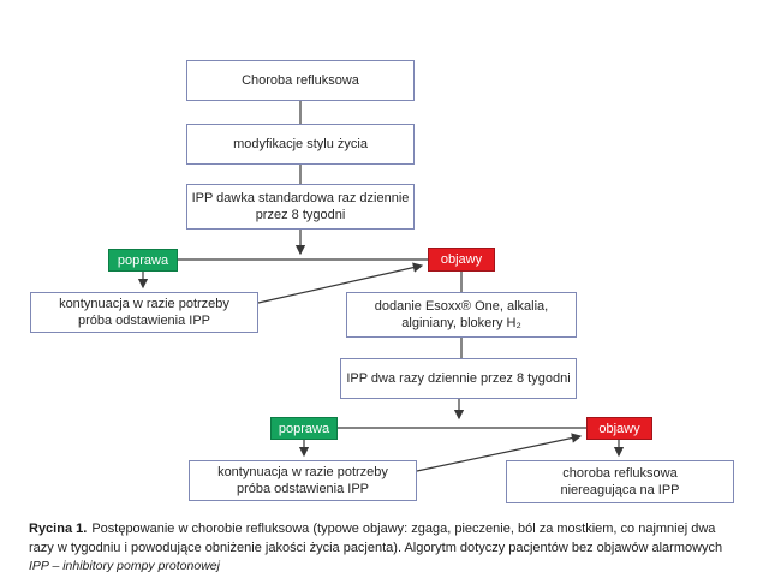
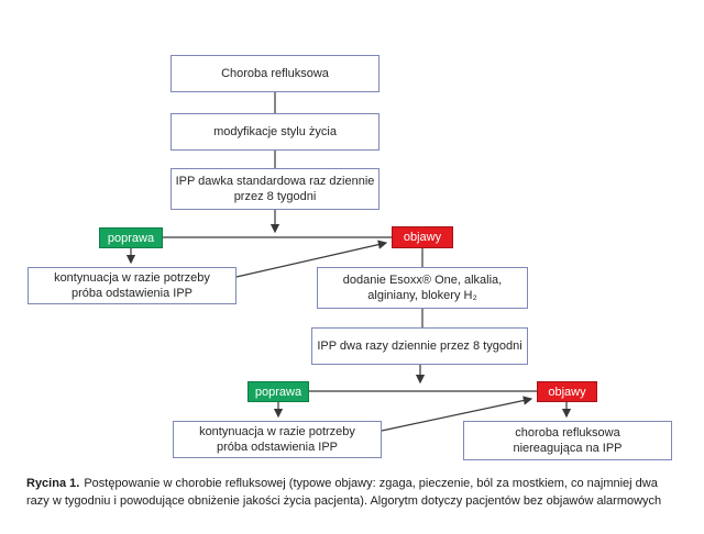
  Choroba refluksowa
  modyfikacje stylu życia
  IPP dawka standardowa raz dziennie
  przez 8 tygodni
  poprawa
  objawy
  kontynuacja w razie potrzeby
  próba odstawienia IPP
  dodanie Esoxx® One, alkalia,
  alginiany, blokery H₂
  IPP dwa razy dziennie przez 8 tygodni
  poprawa
  objawy
  kontynuacja w razie potrzeby
  próba odstawienia IPP
  choroba refluksowa
  niereagująca na IPP
- Rycina 1. Postępowanie w chorobie refluksowa (typowe objawy: zgaga, pieczenie, ból za mostkiem, co najmniej dwa razy w tygodniu i powodujące obniżenie jakości życia pacjenta). Algorytm dotyczy pacjentów bez objawów alarmowych
+ Rycina 1. Postępowanie w chorobie refluksowej (typowe objawy: zgaga, pieczenie, ból za mostkiem, co najmniej dwa razy w tygodniu i powodujące obniżenie jakości życia pacjenta). Algorytm dotyczy pacjentów bez objawów alarmowych
- IPP – inhibitory pompy protonowej
